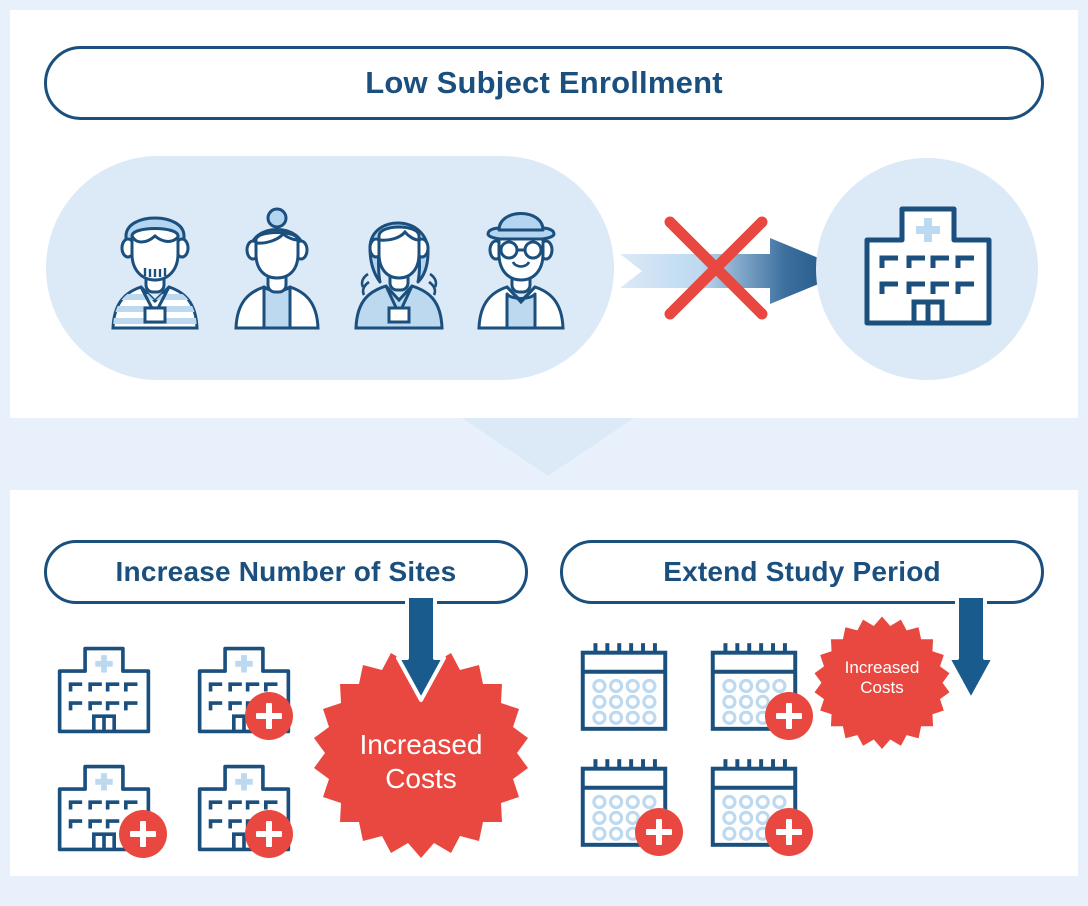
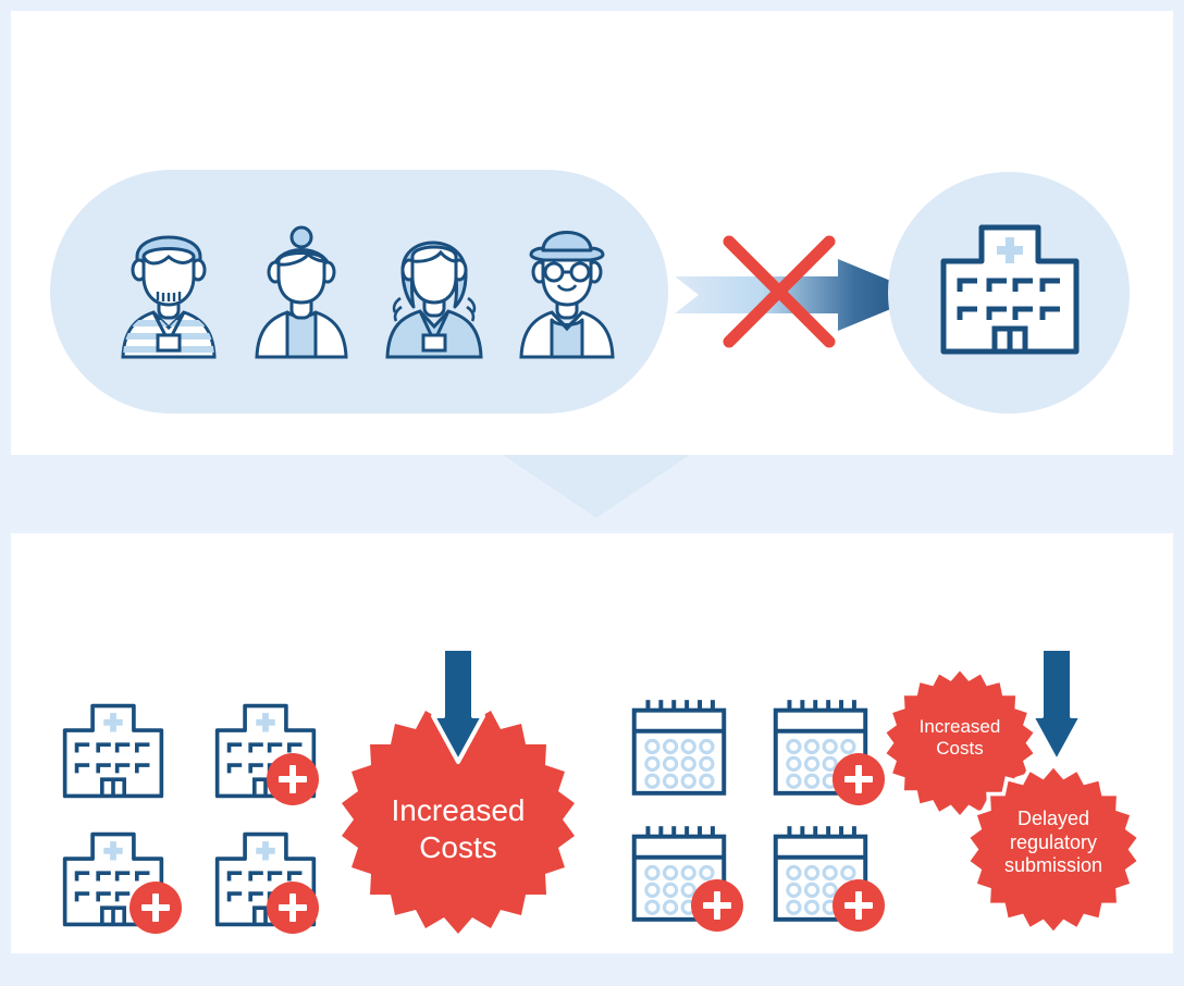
- Low Subject Enrollment
- Increase Number of Sites
- Extend Study Period
  Increased
  Costs
  Increased
  Costs
+ Delayed
+ regulatory
+ submission
